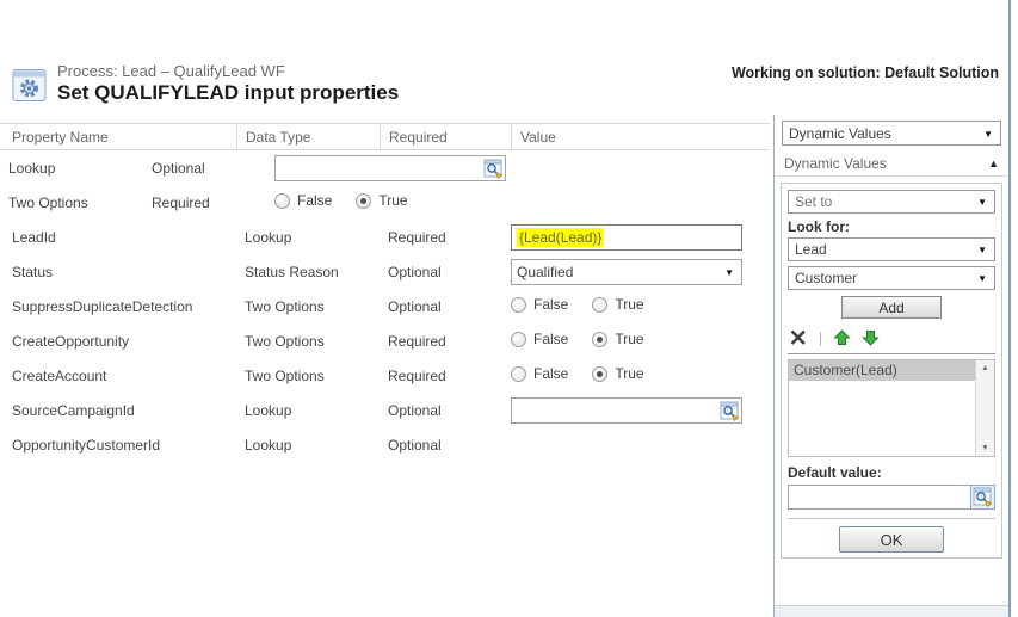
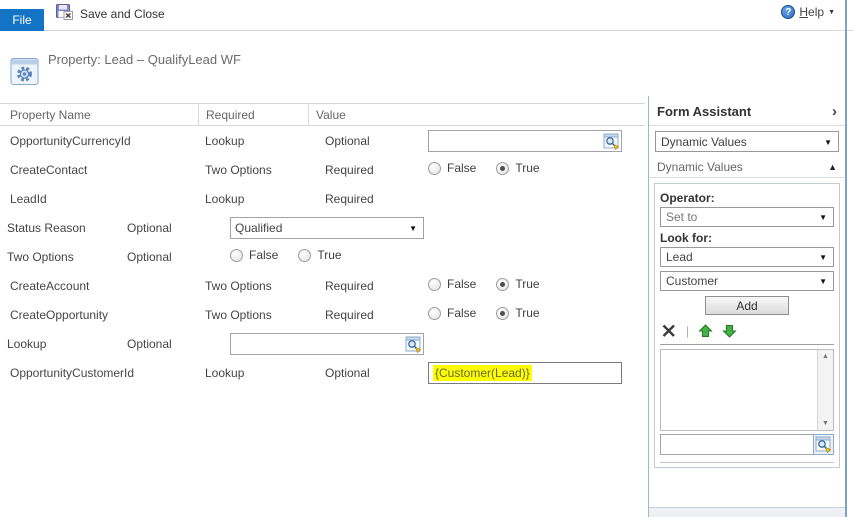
+ File
+ Save and Close
+ ?
+ Help
- Process: Lead – QualifyLead WF
+ Property: Lead – QualifyLead WF
- Set QUALIFYLEAD input properties
- Working on solution: Default Solution
  Property Name
- Data Type
  Required
  Value
+ OpportunityCurrencyId
  Lookup
  Optional
+ CreateContact
  Two Options
  Required
  False
  True
  LeadId
  Lookup
  Required
- {Lead(Lead)}
- Status
  Status Reason
  Optional
  Qualified
  ▼
- SuppressDuplicateDetection
  Two Options
  Optional
  False
  True
- CreateOpportunity
+ CreateAccount
  Two Options
  Required
  False
  True
- CreateAccount
+ CreateOpportunity
  Two Options
  Required
  False
  True
- SourceCampaignId
  Lookup
  Optional
  OpportunityCustomerId
  Lookup
  Optional
+ {Customer(Lead)}
+ Form Assistant
+ ›
  Dynamic Values
  ▼
  Dynamic Values
  ▲
+ Operator:
  Set to
  ▼
  Look for:
  Lead
  ▼
  Customer
  ▼
  Add
  |
- Customer(Lead)
- Default value:
- OK
